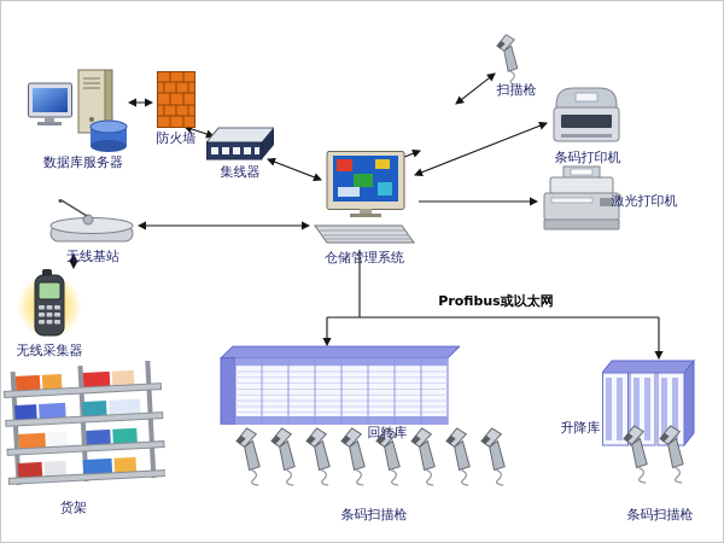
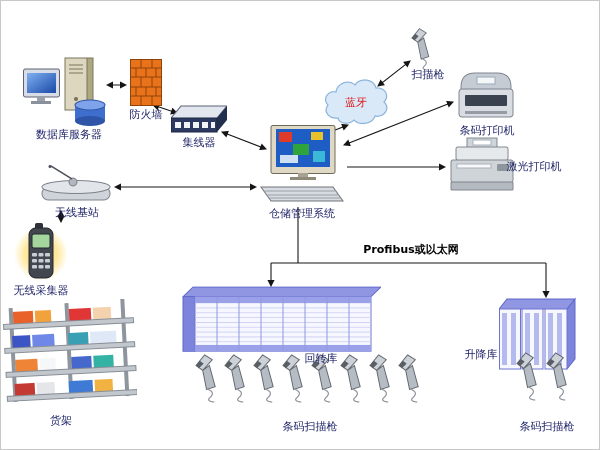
  数据库服务器
  防火墙
  集线器
+ 蓝牙
  扫描枪
  条码打印机
  激光打印机
  仓储管理系统
  无线基站
  无线采集器
  货架
  回转库
  升降库
  条码扫描枪
  条码扫描枪
  Profibus或以太网
